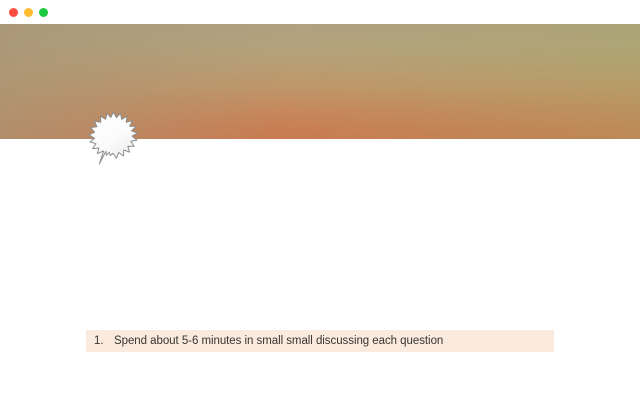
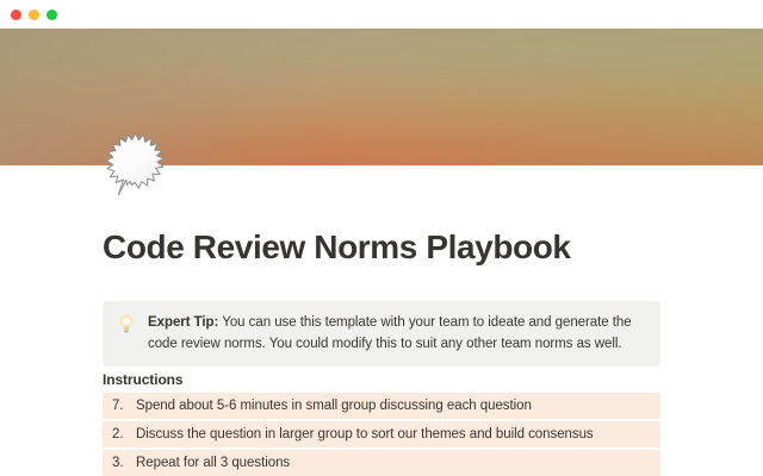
+ Code Review Norms Playbook
+ Expert Tip: You can use this template with your team to ideate and generate the code review norms. You could modify this to suit any other team norms as well.
+ Instructions
- 1.
+ 7.
- Spend about 5-6 minutes in small small discussing each question
+ Spend about 5-6 minutes in small group discussing each question
+ 2.
+ Discuss the question in larger group to sort our themes and build consensus
+ 3.
+ Repeat for all 3 questions
